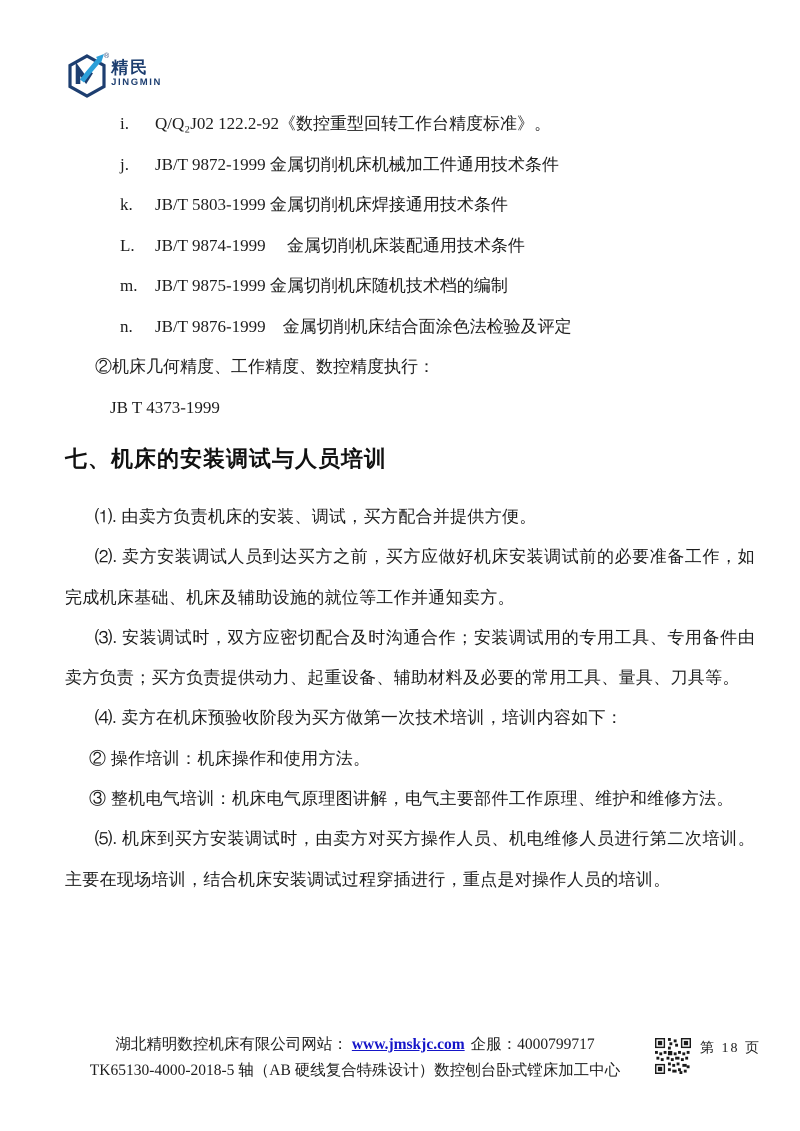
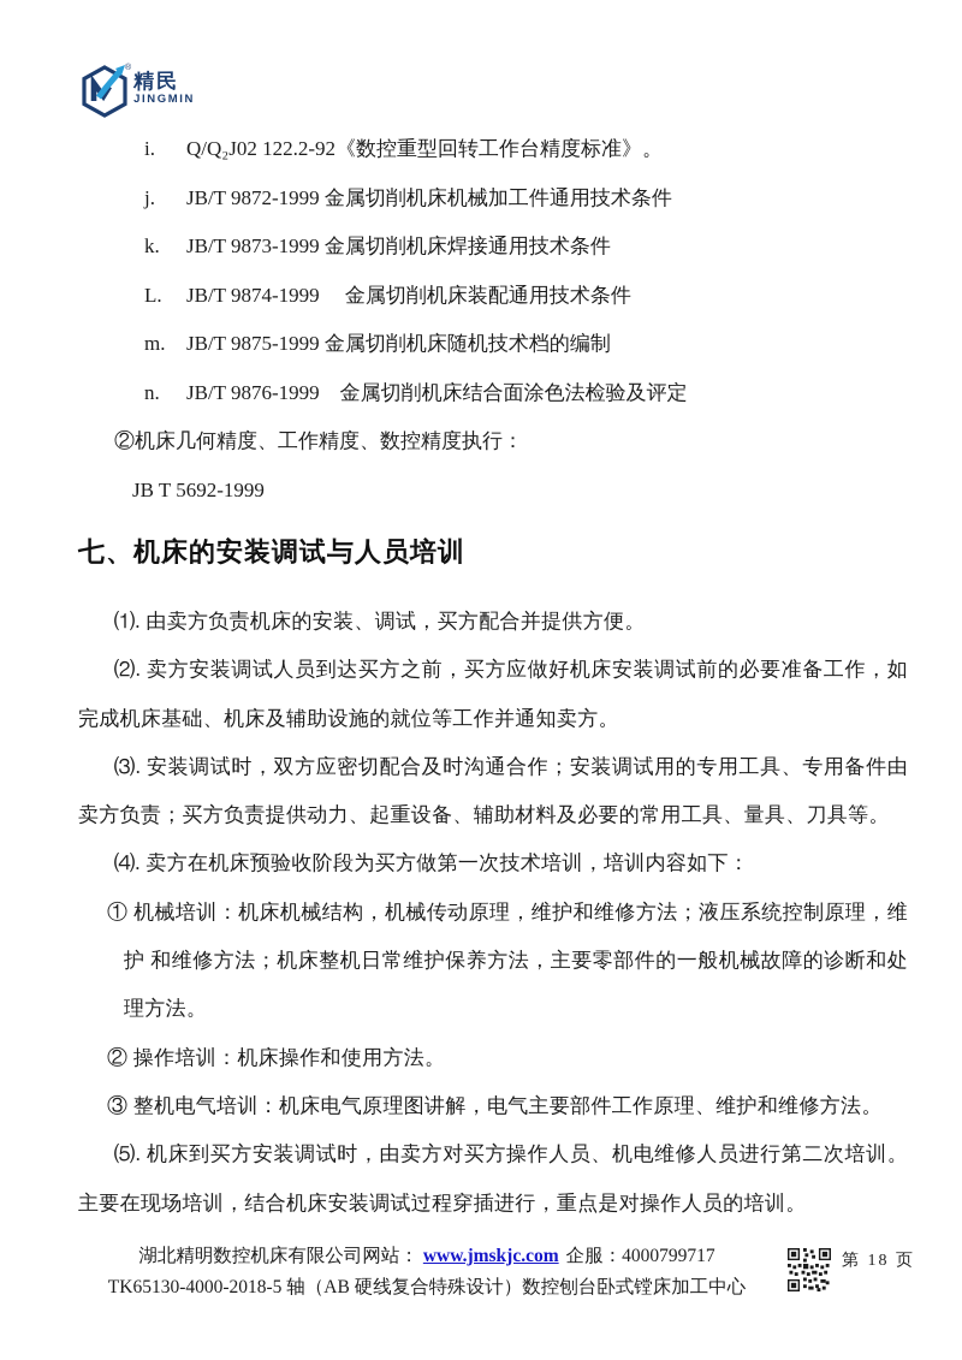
  精民
  JINGMIN
  i. Q/Q₂J02 122.2-92《数控重型回转工作台精度标准》。
  j. JB/T 9872-1999 金属切削机床机械加工件通用技术条件
- k. JB/T 5803-1999 金属切削机床焊接通用技术条件
+ k. JB/T 9873-1999 金属切削机床焊接通用技术条件
  L. JB/T 9874-1999 金属切削机床装配通用技术条件
  m. JB/T 9875-1999 金属切削机床随机技术档的编制
  n. JB/T 9876-1999 金属切削机床结合面涂色法检验及评定
  ②机床几何精度、工作精度、数控精度执行：
- JB T 4373-1999
+ JB T 5692-1999
  七、机床的安装调试与人员培训
  ⑴. 由卖方负责机床的安装、调试，买方配合并提供方便。
  ⑵. 卖方安装调试人员到达买方之前，买方应做好机床安装调试前的必要准备工作，如完成机床基础、机床及辅助设施的就位等工作并通知卖方。
  ⑶. 安装调试时，双方应密切配合及时沟通合作；安装调试用的专用工具、专用备件由卖方负责；买方负责提供动力、起重设备、辅助材料及必要的常用工具、量具、刀具等。
  ⑷. 卖方在机床预验收阶段为买方做第一次技术培训，培训内容如下：
+ ① 机械培训：机床机械结构，机械传动原理，维护和维修方法；液压系统控制原理，维护 和维修方法；机床整机日常维护保养方法，主要零部件的一般机械故障的诊断和处理方法。
  ② 操作培训：机床操作和使用方法。
  ③ 整机电气培训：机床电气原理图讲解，电气主要部件工作原理、维护和维修方法。
  ⑸. 机床到买方安装调试时，由卖方对买方操作人员、机电维修人员进行第二次培训。主要在现场培训，结合机床安装调试过程穿插进行，重点是对操作人员的培训。
  湖北精明数控机床有限公司网站： www.jmskjc.com 企服：4000799717
  TK65130-4000-2018-5 轴（AB 硬线复合特殊设计）数控刨台卧式镗床加工中心
  第 18 页
